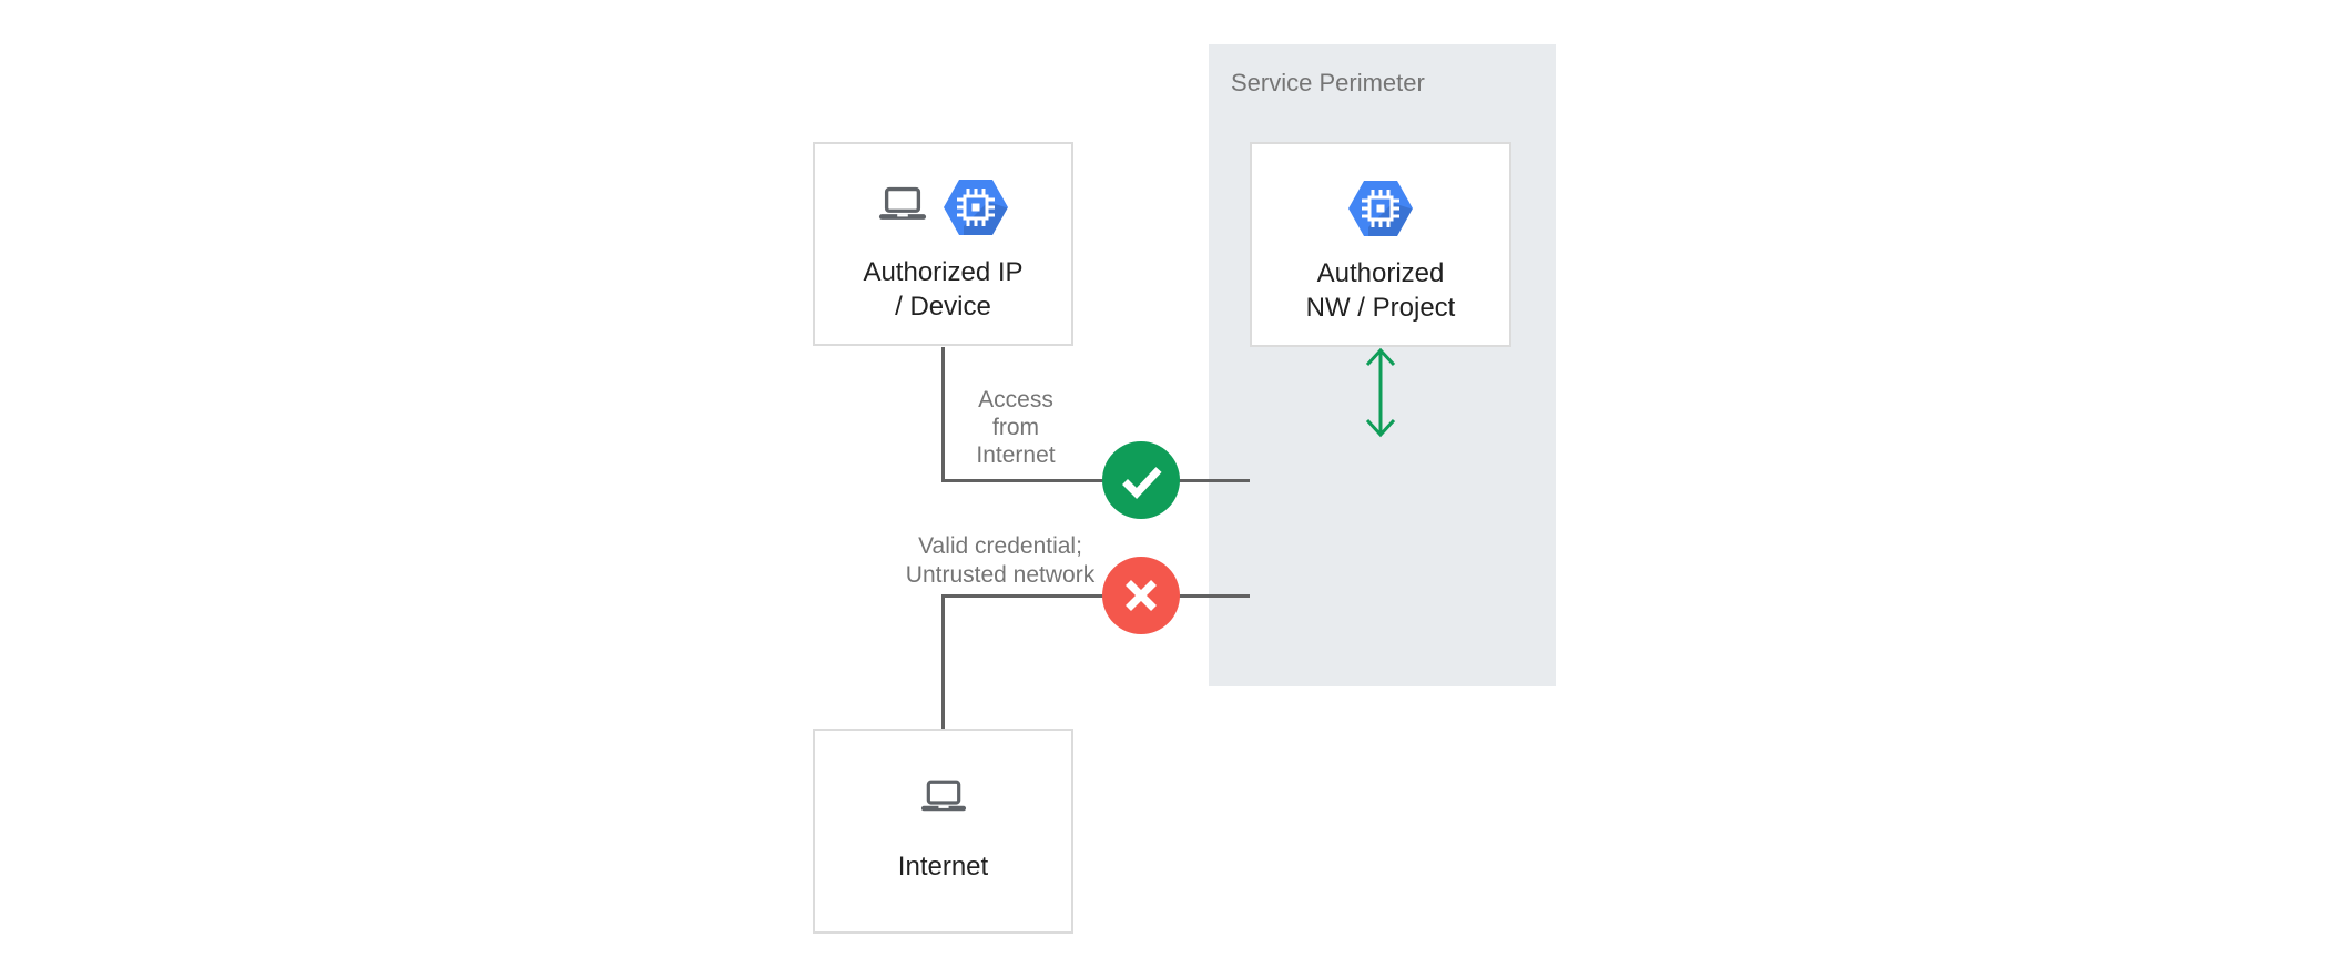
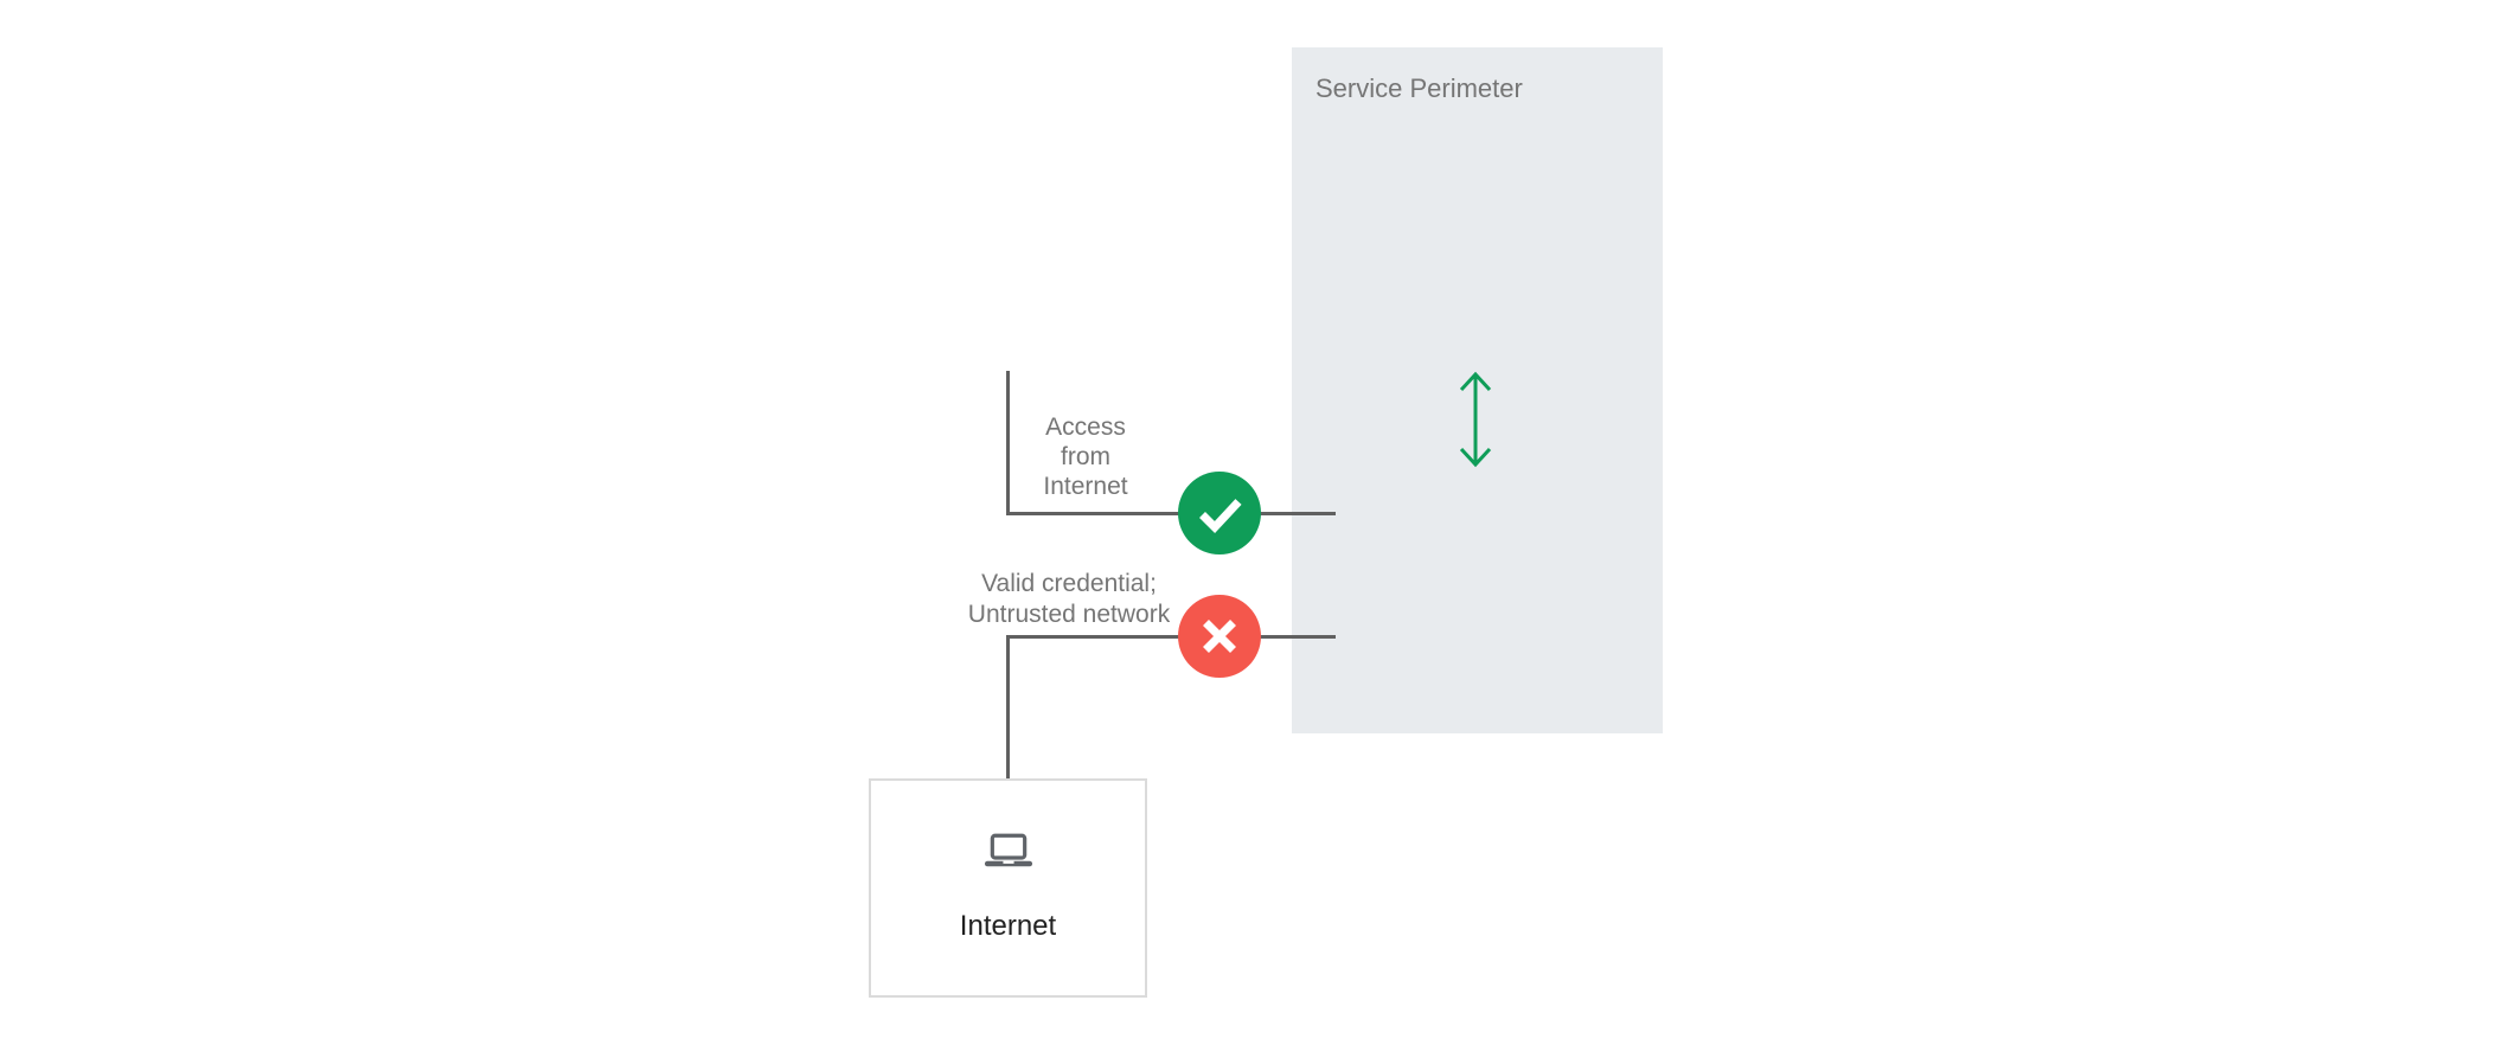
  Service Perimeter
- Authorized IP
- / Device
- Authorized
- NW / Project
  Internet
  Access
  from
  Internet
  Valid credential;
  Untrusted network
